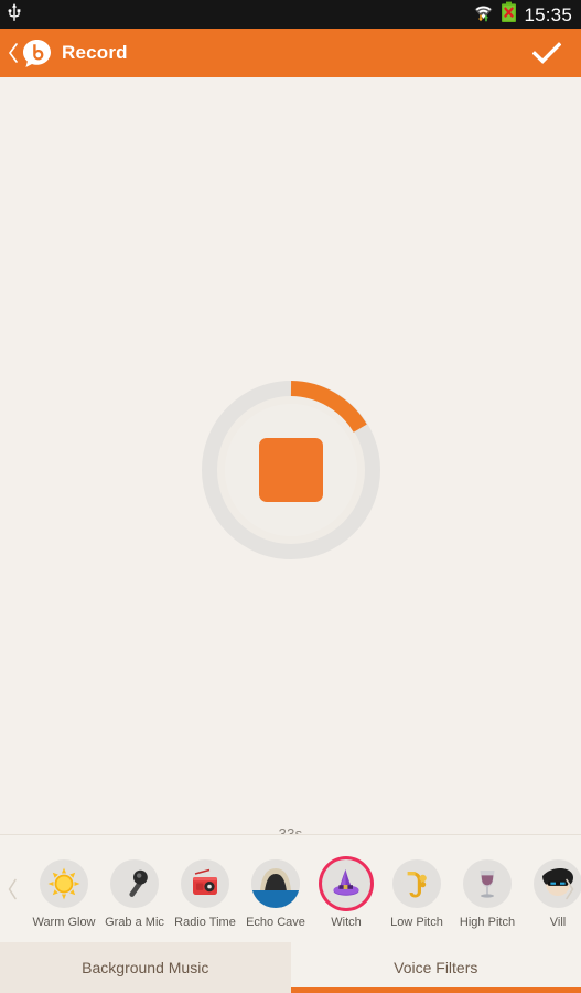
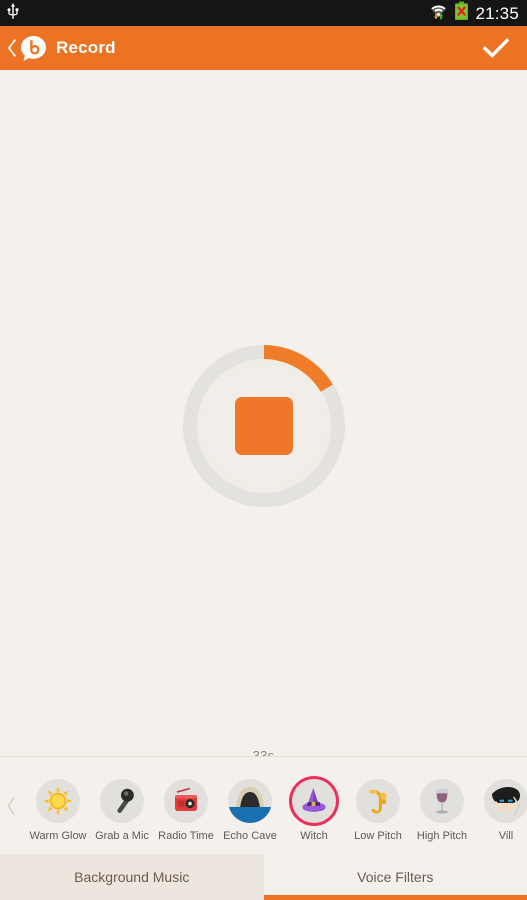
- 15:35
+ 21:35
  Record
  Warm Glow
  Grab a Mic
  Radio Time
  Echo Cave
  Witch
  Low Pitch
  High Pitch
  Vill
  Background Music
  Voice Filters
